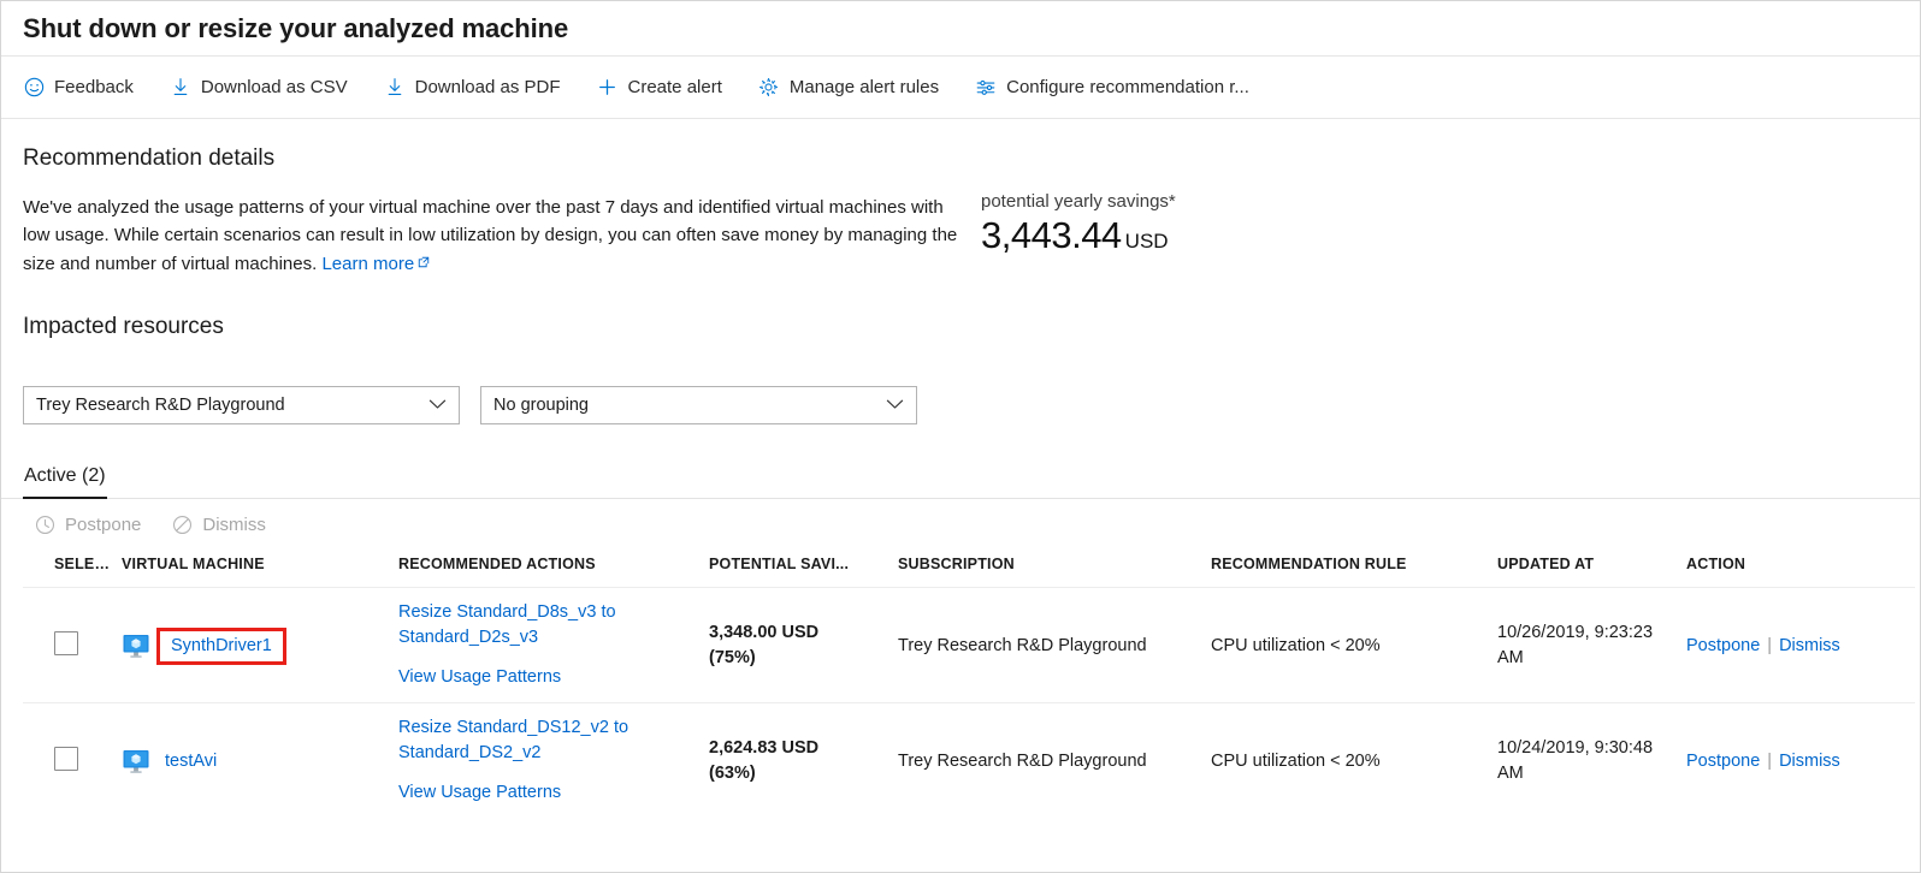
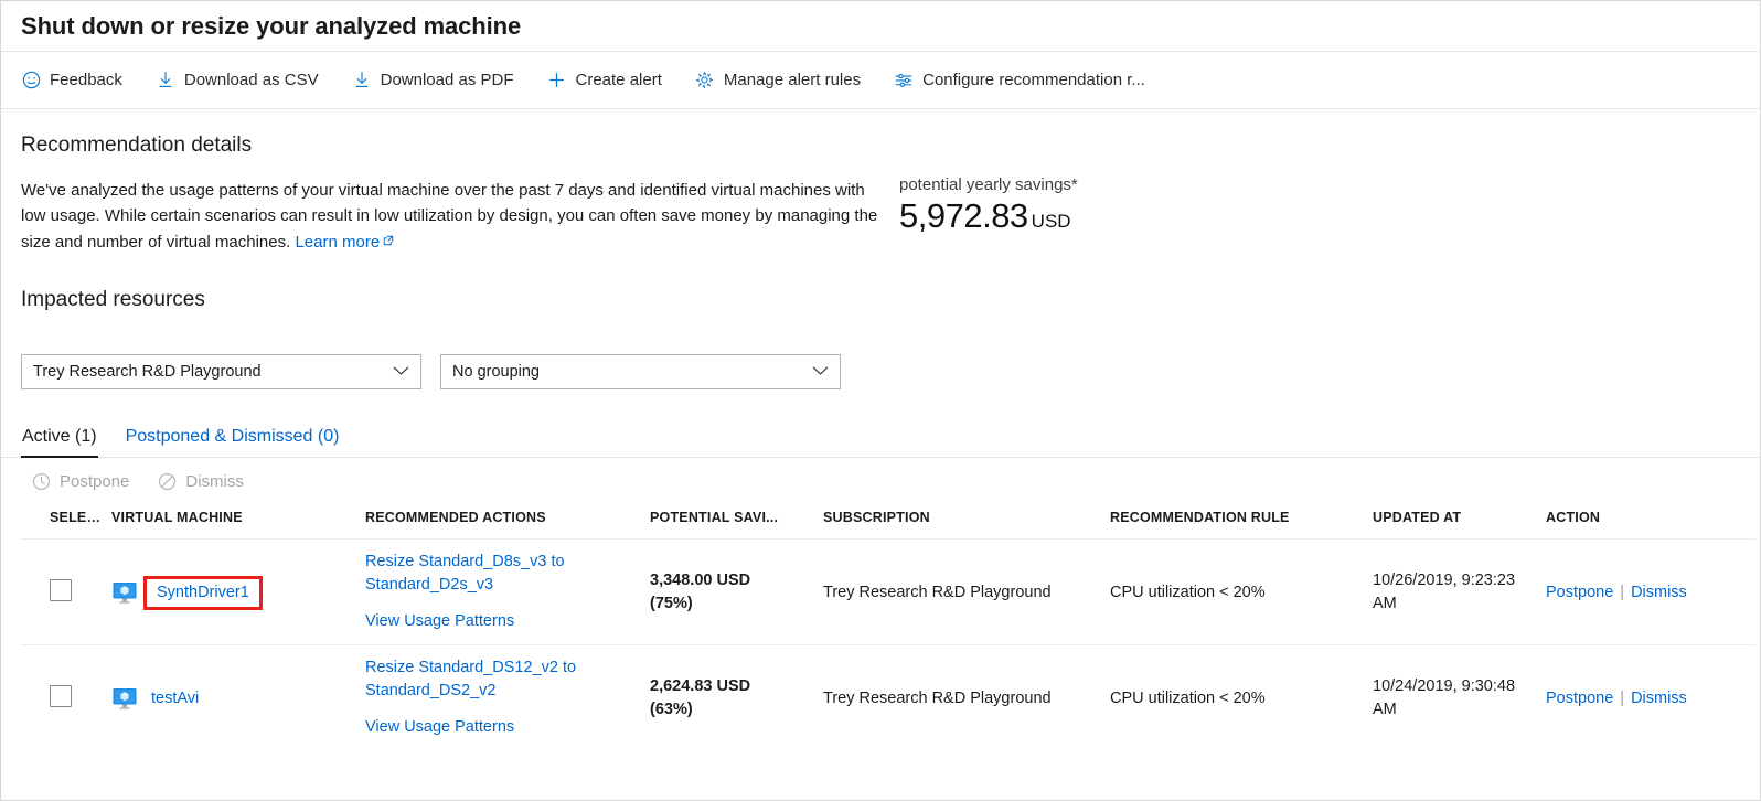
  Shut down or resize your analyzed machine
  Feedback
  Download as CSV
  Download as PDF
  Create alert
  Manage alert rules
  Configure recommendation r...
  Recommendation details
  We've analyzed the usage patterns of your virtual machine over the past 7 days and identified virtual machines with low usage. While certain scenarios can result in low utilization by design, you can often save money by managing the size and number of virtual machines. Learn more
  potential yearly savings*
- 3,443.44 USD
+ 5,972.83 USD
  Impacted resources
  Trey Research R&D Playground
  No grouping
- Active (2)
+ Active (1)
+ Postponed & Dismissed (0)
  Postpone
  Dismiss
  SELECT	VIRTUAL MACHINE	RECOMMENDED ACTIONS	POTENTIAL SAVI...	SUBSCRIPTION	RECOMMENDATION RULE	UPDATED AT	ACTION
  	SynthDriver1	Resize Standard_D8s_v3 to Standard_D2s_v3 View Usage Patterns	3,348.00 USD (75%)	Trey Research R&D Playground	CPU utilization < 20%	10/26/2019, 9:23:23 AM	Postpone | Dismiss
  	testAvi	Resize Standard_DS12_v2 to Standard_DS2_v2 View Usage Patterns	2,624.83 USD (63%)	Trey Research R&D Playground	CPU utilization < 20%	10/24/2019, 9:30:48 AM	Postpone | Dismiss
